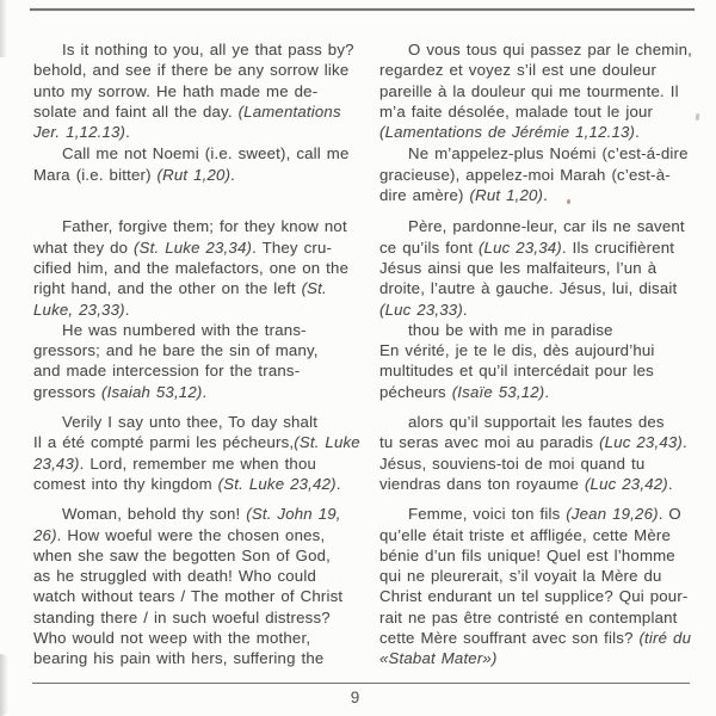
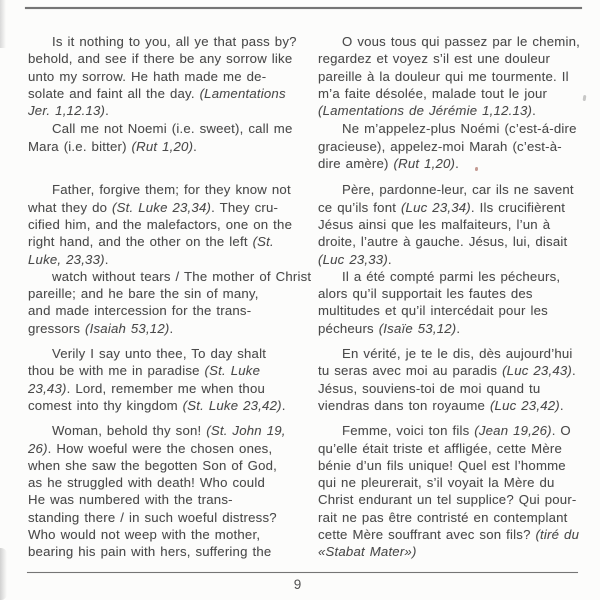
  Is it nothing to you, all ye that pass by?
  behold, and see if there be any sorrow like
  unto my sorrow. He hath made me de-
  solate and faint all the day. (Lamentations
  Jer. 1,12.13).
  O vous tous qui passez par le chemin,
  regardez et voyez s’il est une douleur
  pareille à la douleur qui me tourmente. Il
  m’a faite désolée, malade tout le jour
  (Lamentations de Jérémie 1,12.13).
  Call me not Noemi (i.e. sweet), call me
  Mara (i.e. bitter) (Rut 1,20).
  Ne m’appelez-plus Noémi (c’est-á-dire
  gracieuse), appelez-moi Marah (c’est-à-
  dire amère) (Rut 1,20).
  Father, forgive them; for they know not
  what they do (St. Luke 23,34). They cru-
  cified him, and the malefactors, one on the
  right hand, and the other on the left (St.
  Luke, 23,33).
  Père, pardonne-leur, car ils ne savent
  ce qu’ils font (Luc 23,34). Ils crucifièrent
  Jésus ainsi que les malfaiteurs, l’un à
  droite, l’autre à gauche. Jésus, lui, disait
  (Luc 23,33).
- He was numbered with the trans-
+ watch without tears / The mother of Christ
- gressors; and he bare the sin of many,
+ pareille; and he bare the sin of many,
  and made intercession for the trans-
  gressors (Isaiah 53,12).
- thou be with me in paradise
+ Il a été compté parmi les pécheurs,
- En vérité, je te le dis, dès aujourd’hui
+ alors qu’il supportait les fautes des
  multitudes et qu’il intercédait pour les
  pécheurs (Isaïe 53,12).
  Verily I say unto thee, To day shalt
- Il a été compté parmi les pécheurs,(St. Luke
+ thou be with me in paradise (St. Luke
  23,43). Lord, remember me when thou
  comest into thy kingdom (St. Luke 23,42).
- alors qu’il supportait les fautes des
+ En vérité, je te le dis, dès aujourd’hui
  tu seras avec moi au paradis (Luc 23,43).
  Jésus, souviens-toi de moi quand tu
  viendras dans ton royaume (Luc 23,42).
  Woman, behold thy son! (St. John 19,
  26). How woeful were the chosen ones,
  when she saw the begotten Son of God,
  as he struggled with death! Who could
- watch without tears / The mother of Christ
+ He was numbered with the trans-
  standing there / in such woeful distress?
  Who would not weep with the mother,
  bearing his pain with hers, suffering the
  Femme, voici ton fils (Jean 19,26). O
  qu’elle était triste et affligée, cette Mère
  bénie d’un fils unique! Quel est l’homme
  qui ne pleurerait, s’il voyait la Mère du
  Christ endurant un tel supplice? Qui pour-
  rait ne pas être contristé en contemplant
  cette Mère souffrant avec son fils? (tiré du
  «Stabat Mater»)
  9
